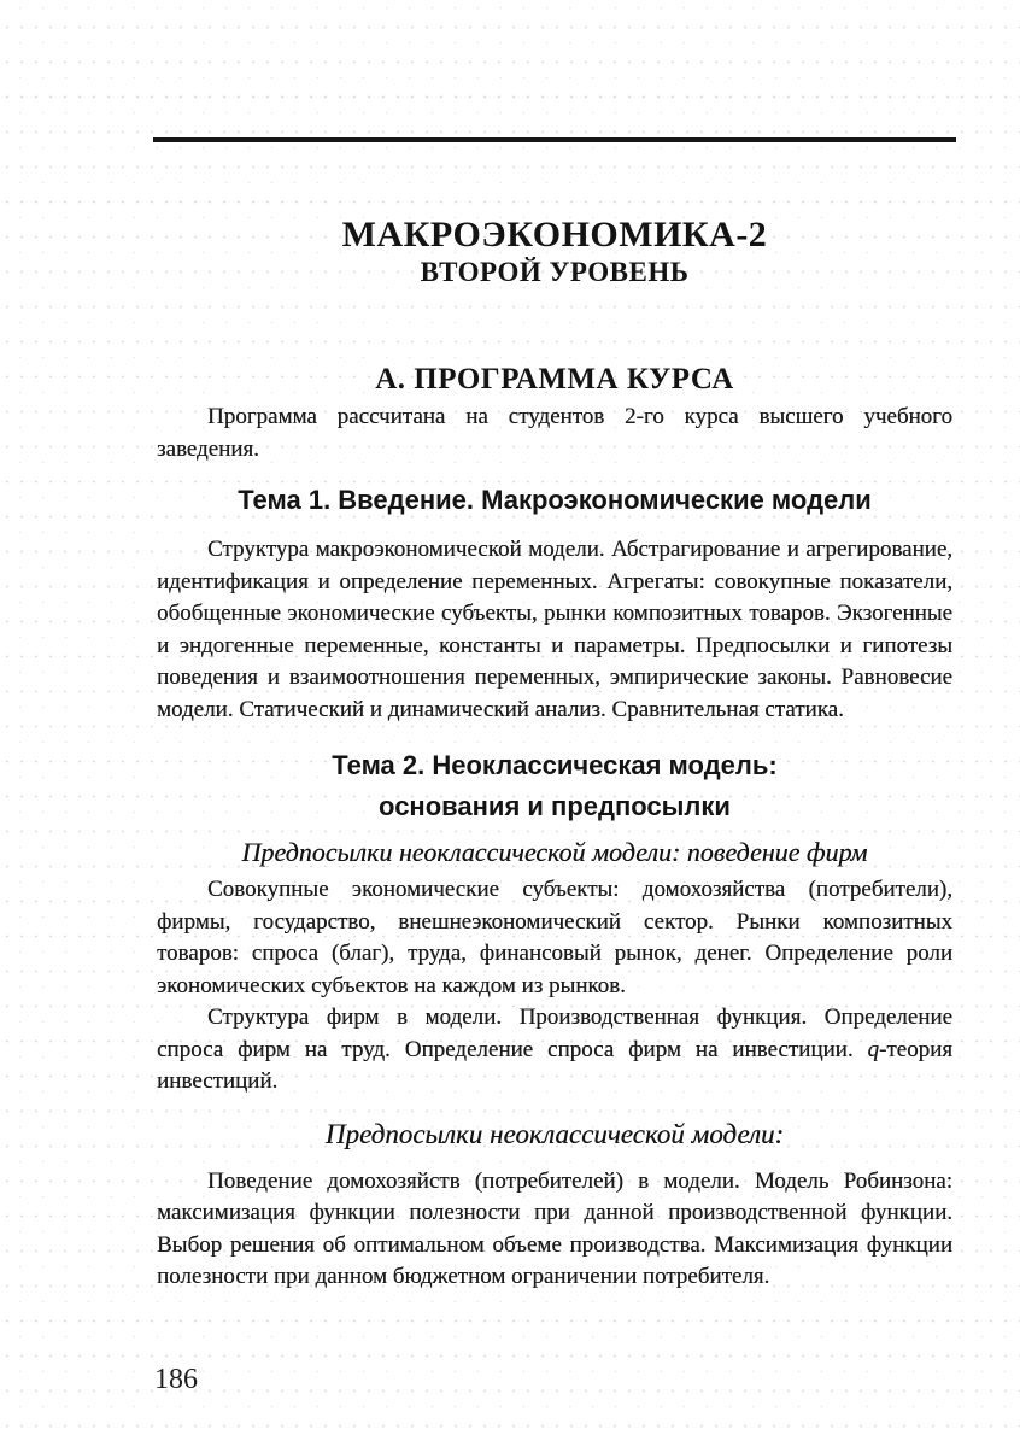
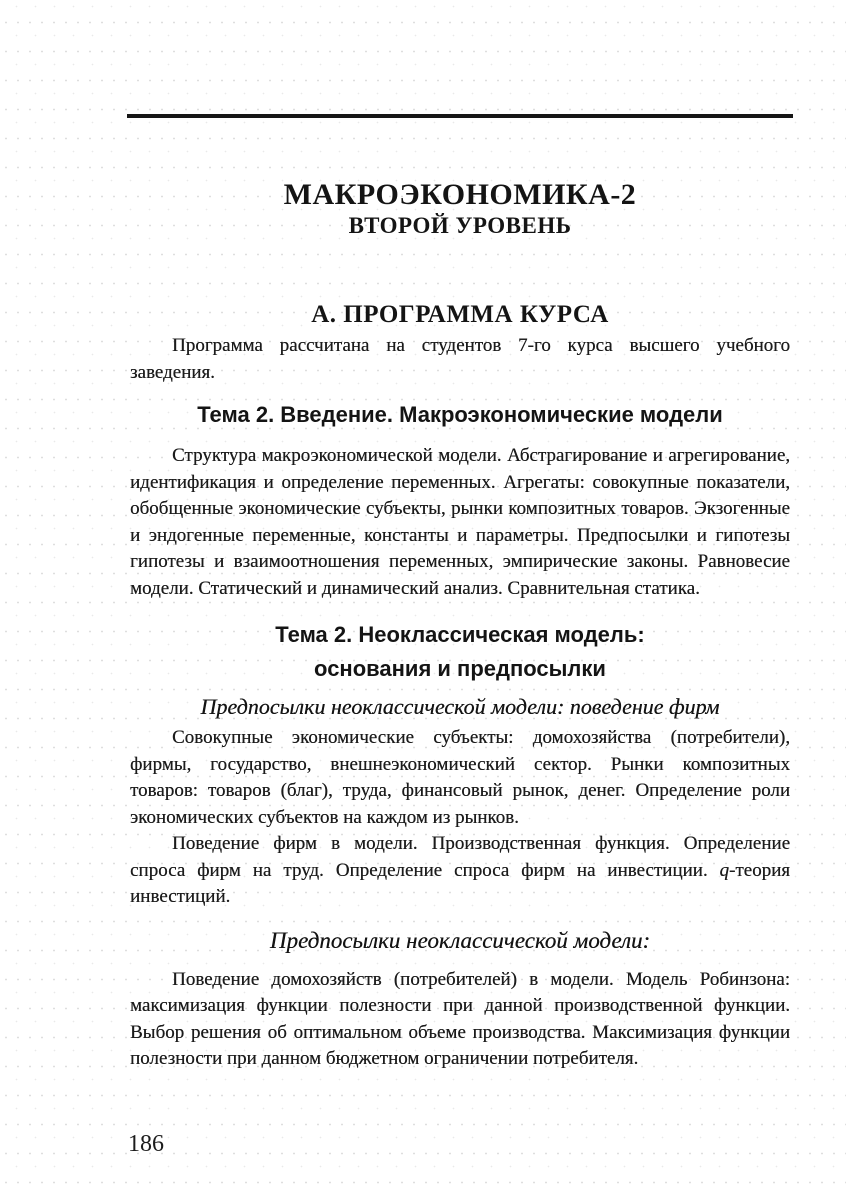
  МАКРОЭКОНОМИКА-2
  ВТОРОЙ УРОВЕНЬ
  А. ПРОГРАММА КУРСА
- Программа рассчитана на студентов 2-го курса высшего учебного заведения.
+ Программа рассчитана на студентов 7-го курса высшего учебного заведения.
- Тема 1. Введение. Макроэкономические модели
+ Тема 2. Введение. Макроэкономические модели
- Структура макроэкономической модели. Абстрагирование и агрегирование, идентификация и определение переменных. Агрегаты: совокупные показатели, обобщенные экономические субъекты, рынки композитных товаров. Экзогенные и эндогенные переменные, константы и параметры. Предпосылки и гипотезы поведения и взаимоотношения переменных, эмпирические законы. Равновесие модели. Статический и динамический анализ. Сравнительная статика.
+ Структура макроэкономической модели. Абстрагирование и агрегирование, идентификация и определение переменных. Агрегаты: совокупные показатели, обобщенные экономические субъекты, рынки композитных товаров. Экзогенные и эндогенные переменные, константы и параметры. Предпосылки и гипотезы гипотезы и взаимоотношения переменных, эмпирические законы. Равновесие модели. Статический и динамический анализ. Сравнительная статика.
  Тема 2. Неоклассическая модель:
  основания и предпосылки
  Предпосылки неоклассической модели: поведение фирм
- Совокупные экономические субъекты: домохозяйства (потребители), фирмы, государство, внешнеэкономический сектор. Рынки композитных товаров: спроса (благ), труда, финансовый рынок, денег. Определение роли экономических субъектов на каждом из рынков.
+ Совокупные экономические субъекты: домохозяйства (потребители), фирмы, государство, внешнеэкономический сектор. Рынки композитных товаров: товаров (благ), труда, финансовый рынок, денег. Определение роли экономических субъектов на каждом из рынков.
- Структура фирм в модели. Производственная функция. Определение спроса фирм на труд. Определение спроса фирм на инвестиции. q-теория инвестиций.
+ Поведение фирм в модели. Производственная функция. Определение спроса фирм на труд. Определение спроса фирм на инвестиции. q-теория инвестиций.
  Предпосылки неоклассической модели:
  Поведение домохозяйств (потребителей) в модели. Модель Робинзона: максимизация функции полезности при данной производственной функции. Выбор решения об оптимальном объеме производства. Максимизация функции полезности при данном бюджетном ограничении потребителя.
  186
